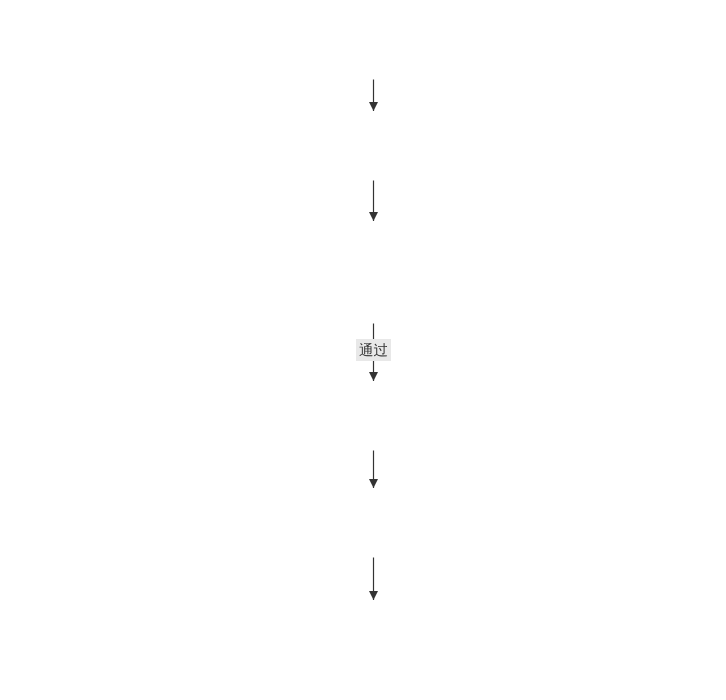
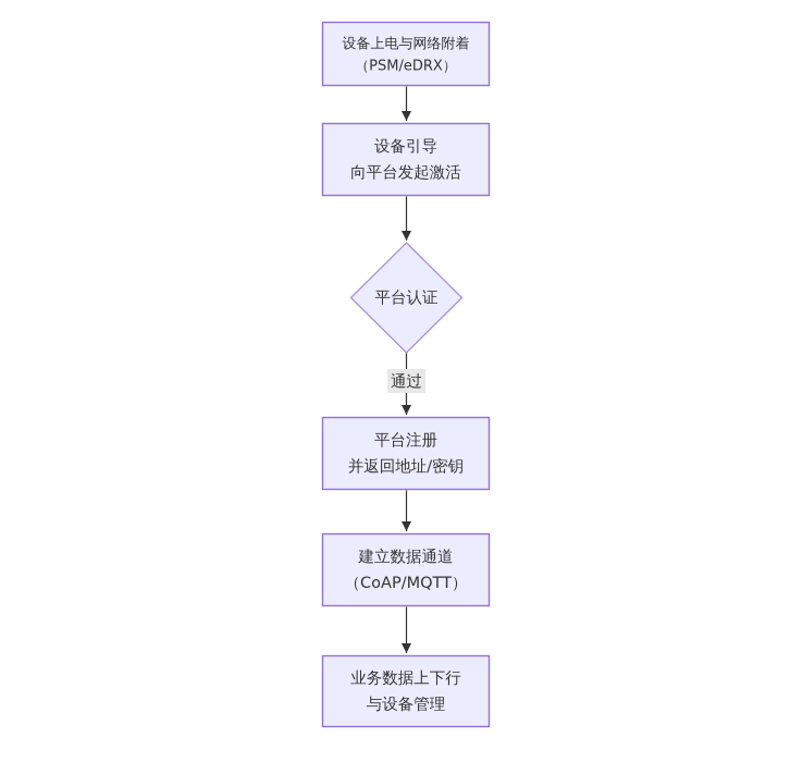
  通过
+ 设备上电与网络附着
+ （PSM/eDRX）
+ 设备引导
+ 向平台发起激活
+ 平台认证
+ 平台注册
+ 并返回地址/密钥
+ 建立数据通道
+ （CoAP/MQTT）
+ 业务数据上下行
+ 与设备管理
